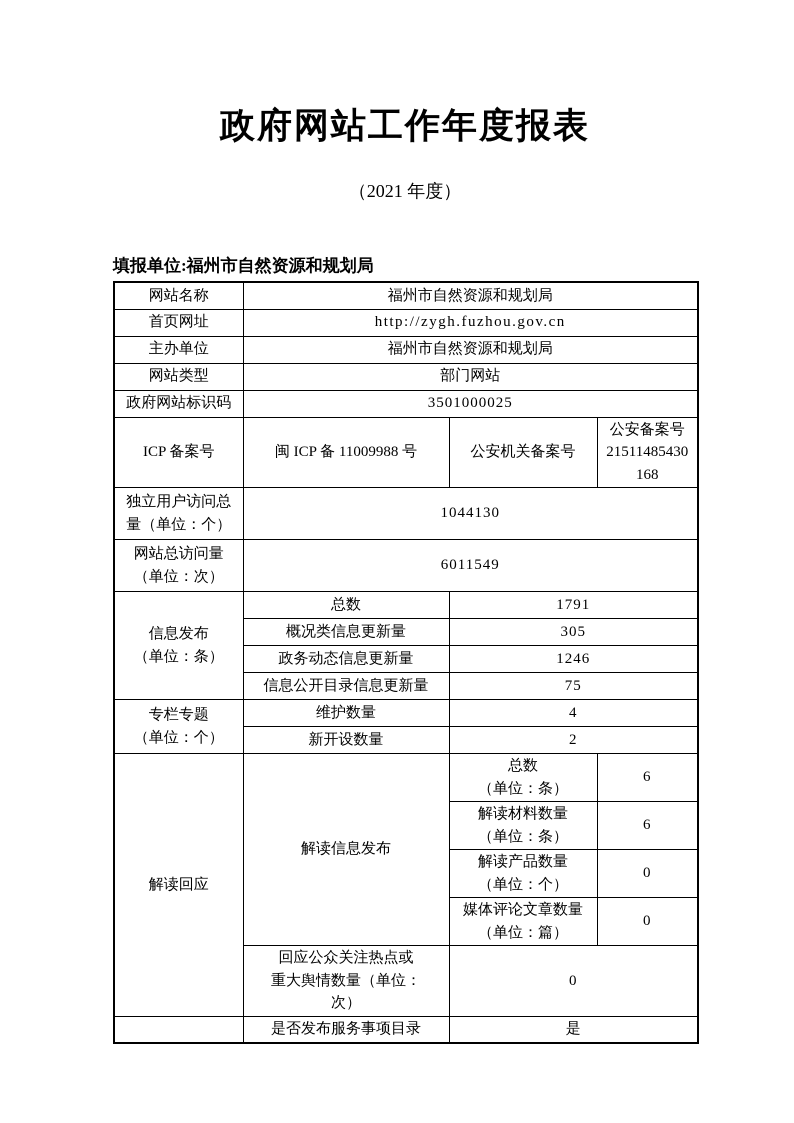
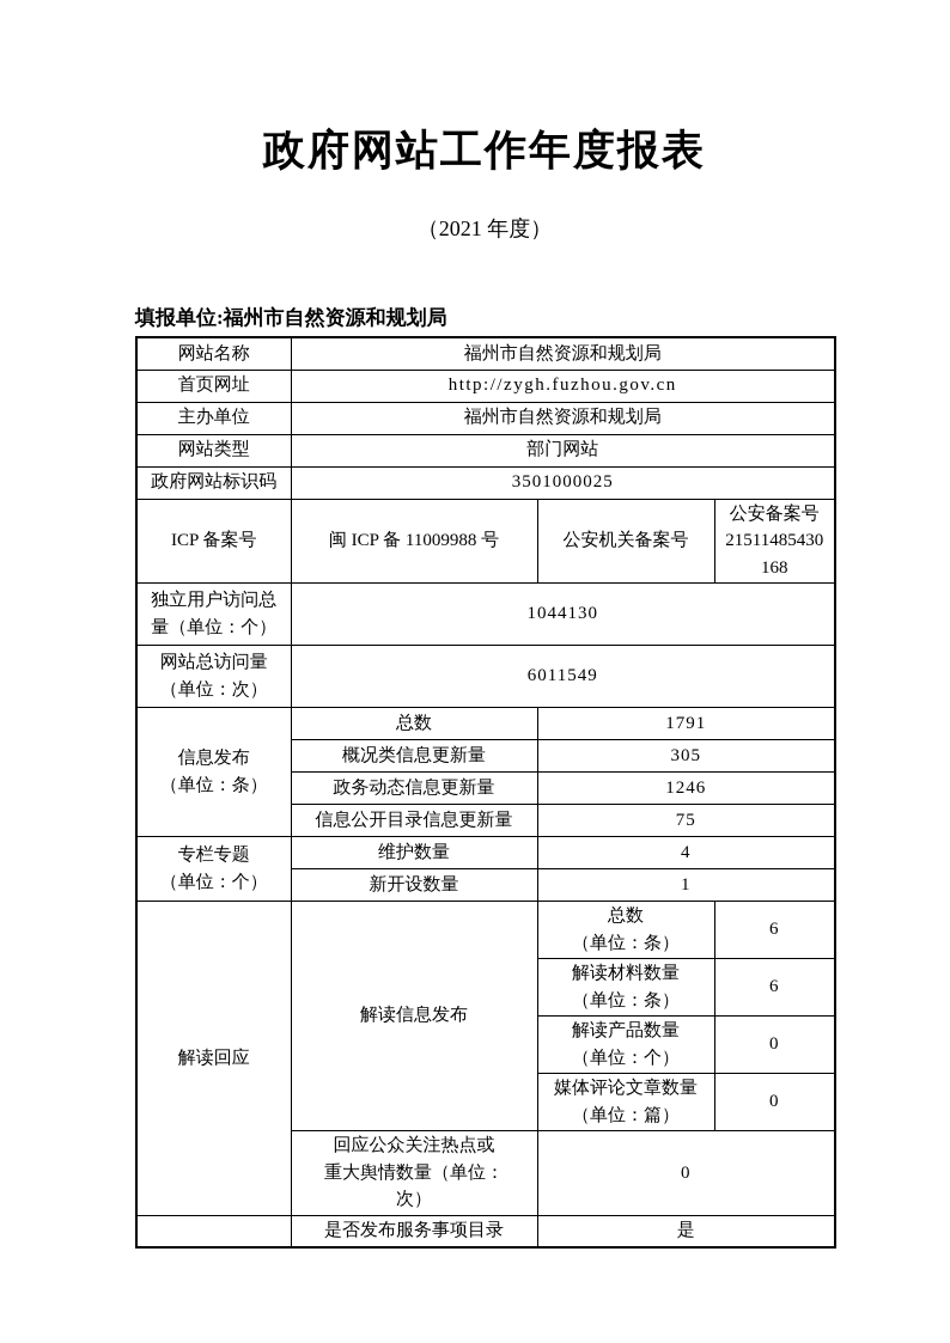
  政府网站工作年度报表
  （2021 年度）
  填报单位:福州市自然资源和规划局
  网站名称	福州市自然资源和规划局
  首页网址	http://zygh.fuzhou.gov.cn
  主办单位	福州市自然资源和规划局
  网站类型	部门网站
  政府网站标识码	3501000025
  ICP 备案号	闽 ICP 备 11009988 号	公安机关备案号	公安备案号 21511485430 168
  独立用户访问总 量（单位：个）	1044130
  网站总访问量 （单位：次）	6011549
  信息发布 （单位：条）	总数	1791
  概况类信息更新量	305
  政务动态信息更新量	1246
  信息公开目录信息更新量	75
  专栏专题 （单位：个）	维护数量	4
- 新开设数量	2
+ 新开设数量	1
  解读回应	解读信息发布	总数 （单位：条）	6
  解读材料数量 （单位：条）	6
  解读产品数量 （单位：个）	0
  媒体评论文章数量 （单位：篇）	0
  回应公众关注热点或 重大舆情数量（单位： 次）	0
  	是否发布服务事项目录	是
